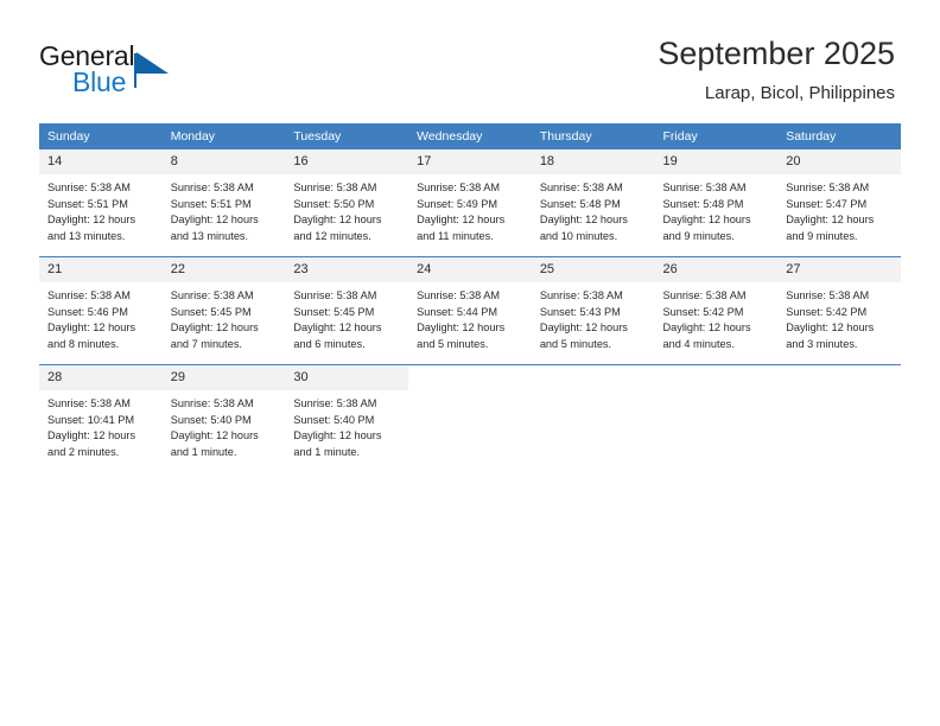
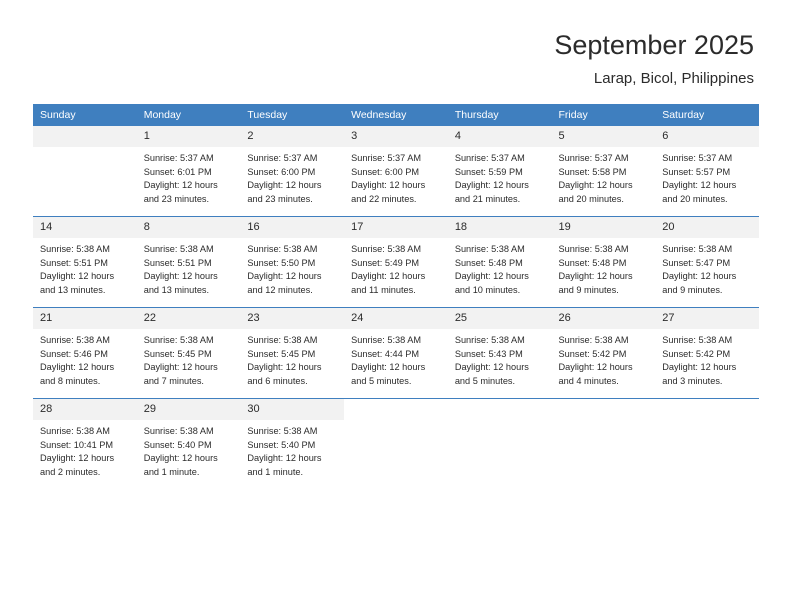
- General
- Blue
  September 2025
  Larap, Bicol, Philippines
  Sunday	Monday	Tuesday	Wednesday	Thursday	Friday	Saturday
+ 	1Sunrise: 5:37 AMSunset: 6:01 PMDaylight: 12 hoursand 23 minutes.	2Sunrise: 5:37 AMSunset: 6:00 PMDaylight: 12 hoursand 23 minutes.	3Sunrise: 5:37 AMSunset: 6:00 PMDaylight: 12 hoursand 22 minutes.	4Sunrise: 5:37 AMSunset: 5:59 PMDaylight: 12 hoursand 21 minutes.	5Sunrise: 5:37 AMSunset: 5:58 PMDaylight: 12 hoursand 20 minutes.	6Sunrise: 5:37 AMSunset: 5:57 PMDaylight: 12 hoursand 20 minutes.
  14Sunrise: 5:38 AMSunset: 5:51 PMDaylight: 12 hoursand 13 minutes.	8Sunrise: 5:38 AMSunset: 5:51 PMDaylight: 12 hoursand 13 minutes.	16Sunrise: 5:38 AMSunset: 5:50 PMDaylight: 12 hoursand 12 minutes.	17Sunrise: 5:38 AMSunset: 5:49 PMDaylight: 12 hoursand 11 minutes.	18Sunrise: 5:38 AMSunset: 5:48 PMDaylight: 12 hoursand 10 minutes.	19Sunrise: 5:38 AMSunset: 5:48 PMDaylight: 12 hoursand 9 minutes.	20Sunrise: 5:38 AMSunset: 5:47 PMDaylight: 12 hoursand 9 minutes.
- 21Sunrise: 5:38 AMSunset: 5:46 PMDaylight: 12 hoursand 8 minutes.	22Sunrise: 5:38 AMSunset: 5:45 PMDaylight: 12 hoursand 7 minutes.	23Sunrise: 5:38 AMSunset: 5:45 PMDaylight: 12 hoursand 6 minutes.	24Sunrise: 5:38 AMSunset: 5:44 PMDaylight: 12 hoursand 5 minutes.	25Sunrise: 5:38 AMSunset: 5:43 PMDaylight: 12 hoursand 5 minutes.	26Sunrise: 5:38 AMSunset: 5:42 PMDaylight: 12 hoursand 4 minutes.	27Sunrise: 5:38 AMSunset: 5:42 PMDaylight: 12 hoursand 3 minutes.
+ 21Sunrise: 5:38 AMSunset: 5:46 PMDaylight: 12 hoursand 8 minutes.	22Sunrise: 5:38 AMSunset: 5:45 PMDaylight: 12 hoursand 7 minutes.	23Sunrise: 5:38 AMSunset: 5:45 PMDaylight: 12 hoursand 6 minutes.	24Sunrise: 5:38 AMSunset: 4:44 PMDaylight: 12 hoursand 5 minutes.	25Sunrise: 5:38 AMSunset: 5:43 PMDaylight: 12 hoursand 5 minutes.	26Sunrise: 5:38 AMSunset: 5:42 PMDaylight: 12 hoursand 4 minutes.	27Sunrise: 5:38 AMSunset: 5:42 PMDaylight: 12 hoursand 3 minutes.
  28Sunrise: 5:38 AMSunset: 10:41 PMDaylight: 12 hoursand 2 minutes.	29Sunrise: 5:38 AMSunset: 5:40 PMDaylight: 12 hoursand 1 minute.	30Sunrise: 5:38 AMSunset: 5:40 PMDaylight: 12 hoursand 1 minute.
